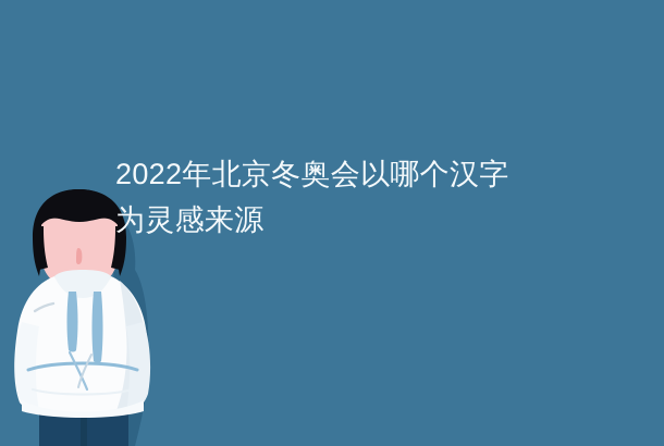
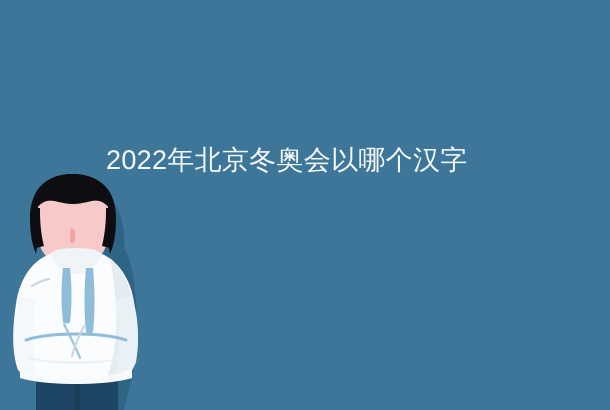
  2022年北京冬奥会以哪个汉字
- 为灵感来源
